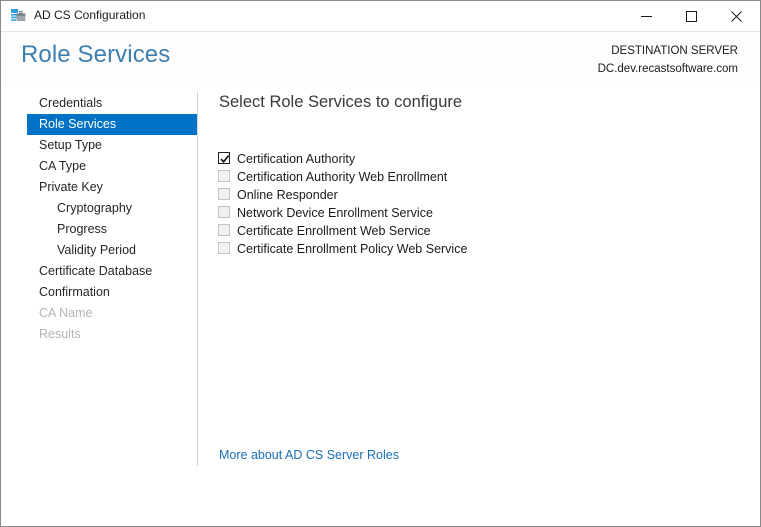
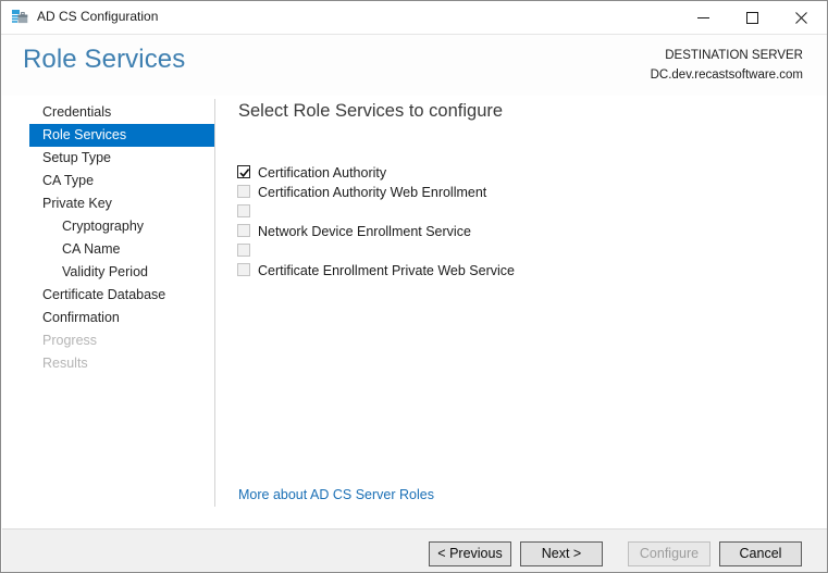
  AD CS Configuration
  Role Services
  DESTINATION SERVER
  DC.dev.recastsoftware.com
  Credentials
  Role Services
  Setup Type
  CA Type
  Private Key
  Cryptography
- Progress
+ CA Name
  Validity Period
  Certificate Database
  Confirmation
- CA Name
+ Progress
  Results
  Select Role Services to configure
  Certification Authority
  Certification Authority Web Enrollment
- Online Responder
  Network Device Enrollment Service
- Certificate Enrollment Web Service
- Certificate Enrollment Policy Web Service
+ Certificate Enrollment Private Web Service
  More about AD CS Server Roles
+ < Previous
+ Next >
+ Configure
+ Cancel
